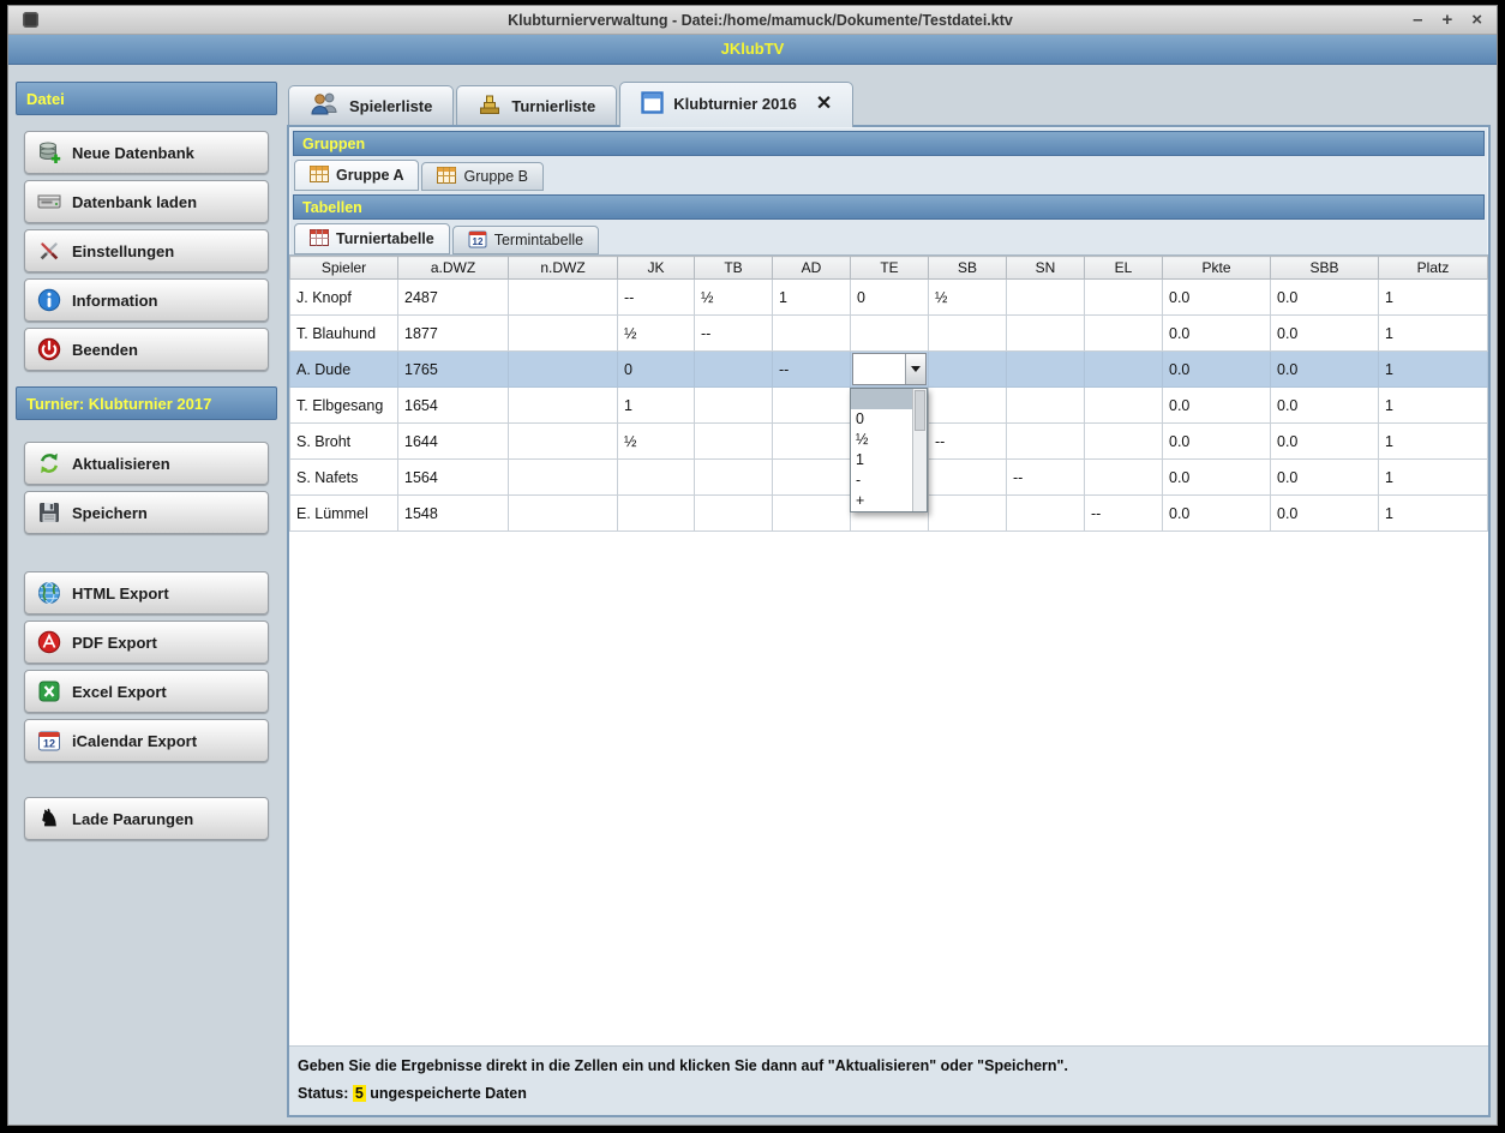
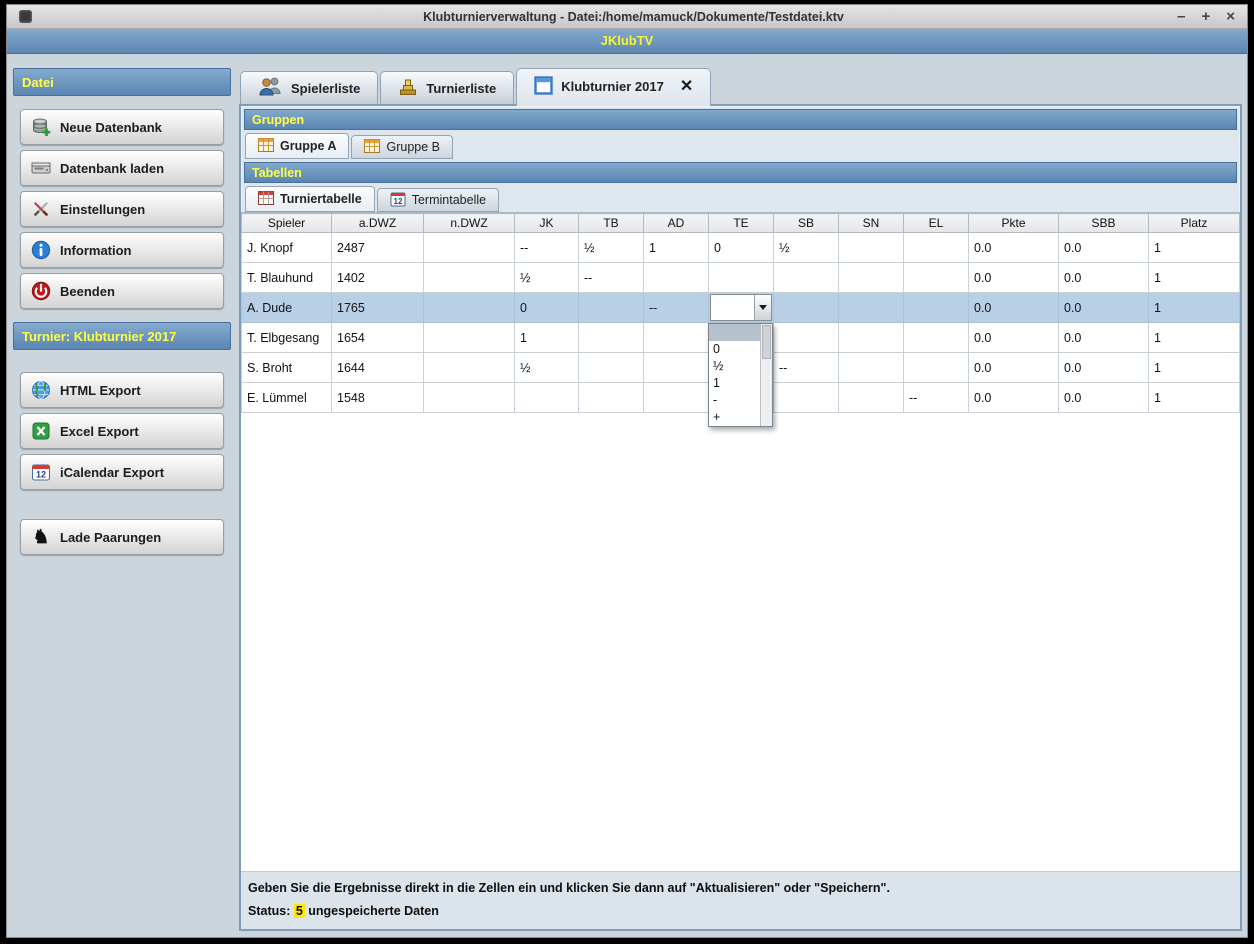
  Klubturnierverwaltung - Datei:/home/mamuck/Dokumente/Testdatei.ktv
  –
  +
  ×
  JKlubTV
  Datei
  Neue Datenbank
  Datenbank laden
  Einstellungen
  Information
  Beenden
  Turnier: Klubturnier 2017
- Aktualisieren
- Speichern
  HTML Export
- PDF Export
  Excel Export
  12
  iCalendar Export
  ♞
  Lade Paarungen
  Spielerliste
  Turnierliste
- Klubturnier 2016
+ Klubturnier 2017
  ✕
  Gruppen
  Gruppe A
  Gruppe B
  Tabellen
  Turniertabelle
  12
  Termintabelle
  Spieler	a.DWZ	n.DWZ	JK	TB	AD	TE	SB	SN	EL	Pkte	SBB	Platz
  J. Knopf	2487		--	½	1	0	½			0.0	0.0	1
- T. Blauhund	1877		½	--						0.0	0.0	1
+ T. Blauhund	1402		½	--						0.0	0.0	1
  A. Dude	1765		0		--					0.0	0.0	1
  T. Elbgesang	1654		1							0.0	0.0	1
  S. Broht	1644		½				--			0.0	0.0	1
- S. Nafets	1564							--		0.0	0.0	1
  E. Lümmel	1548								--	0.0	0.0	1
  0
  ½
  1
  -
  +
  Geben Sie die Ergebnisse direkt in die Zellen ein und klicken Sie dann auf "Aktualisieren" oder "Speichern".
  Status: 5 ungespeicherte Daten
